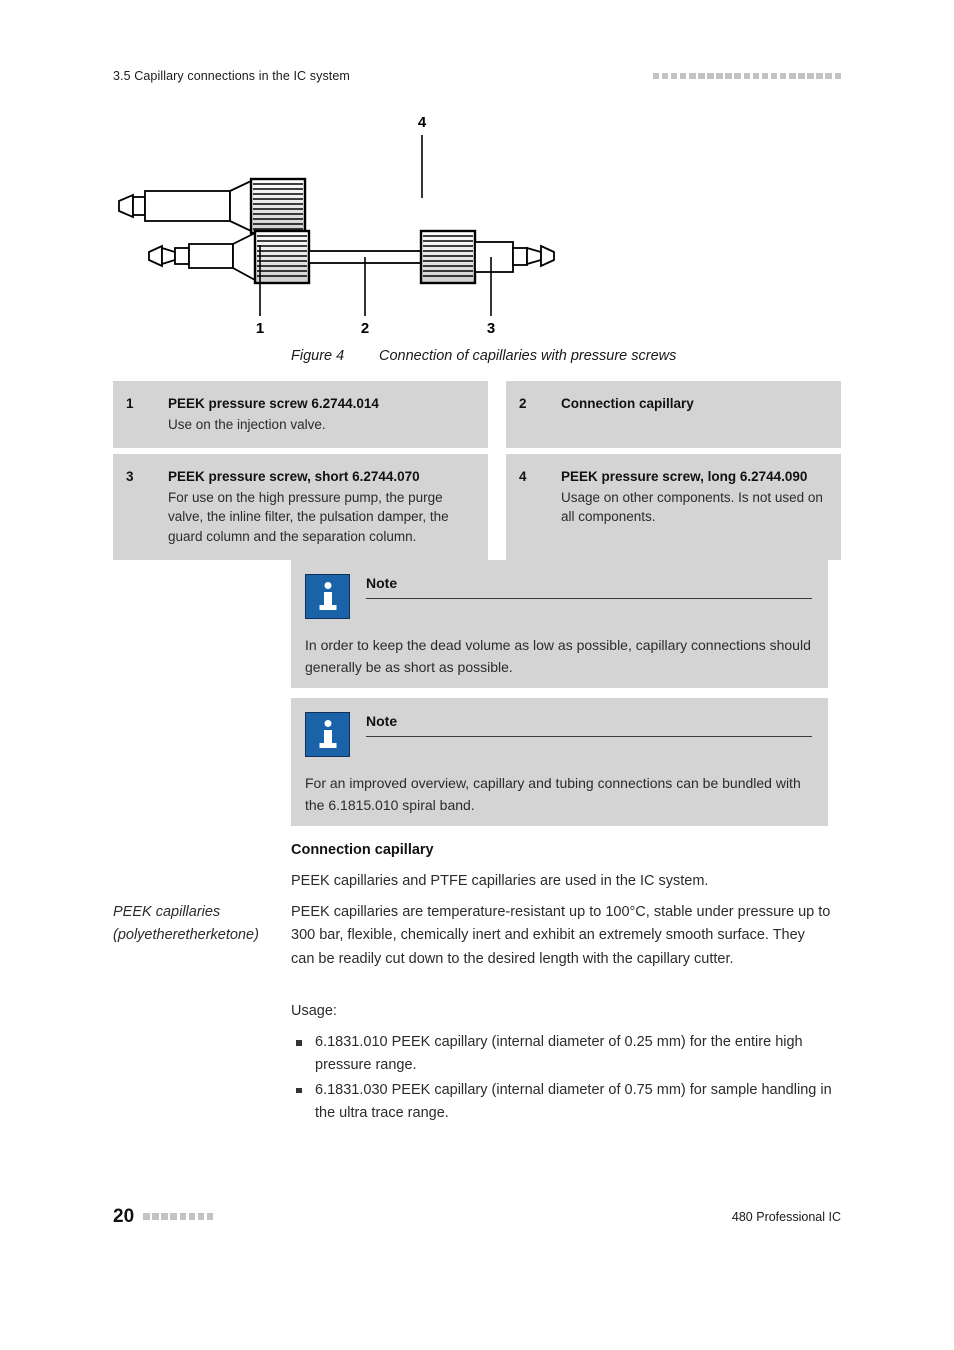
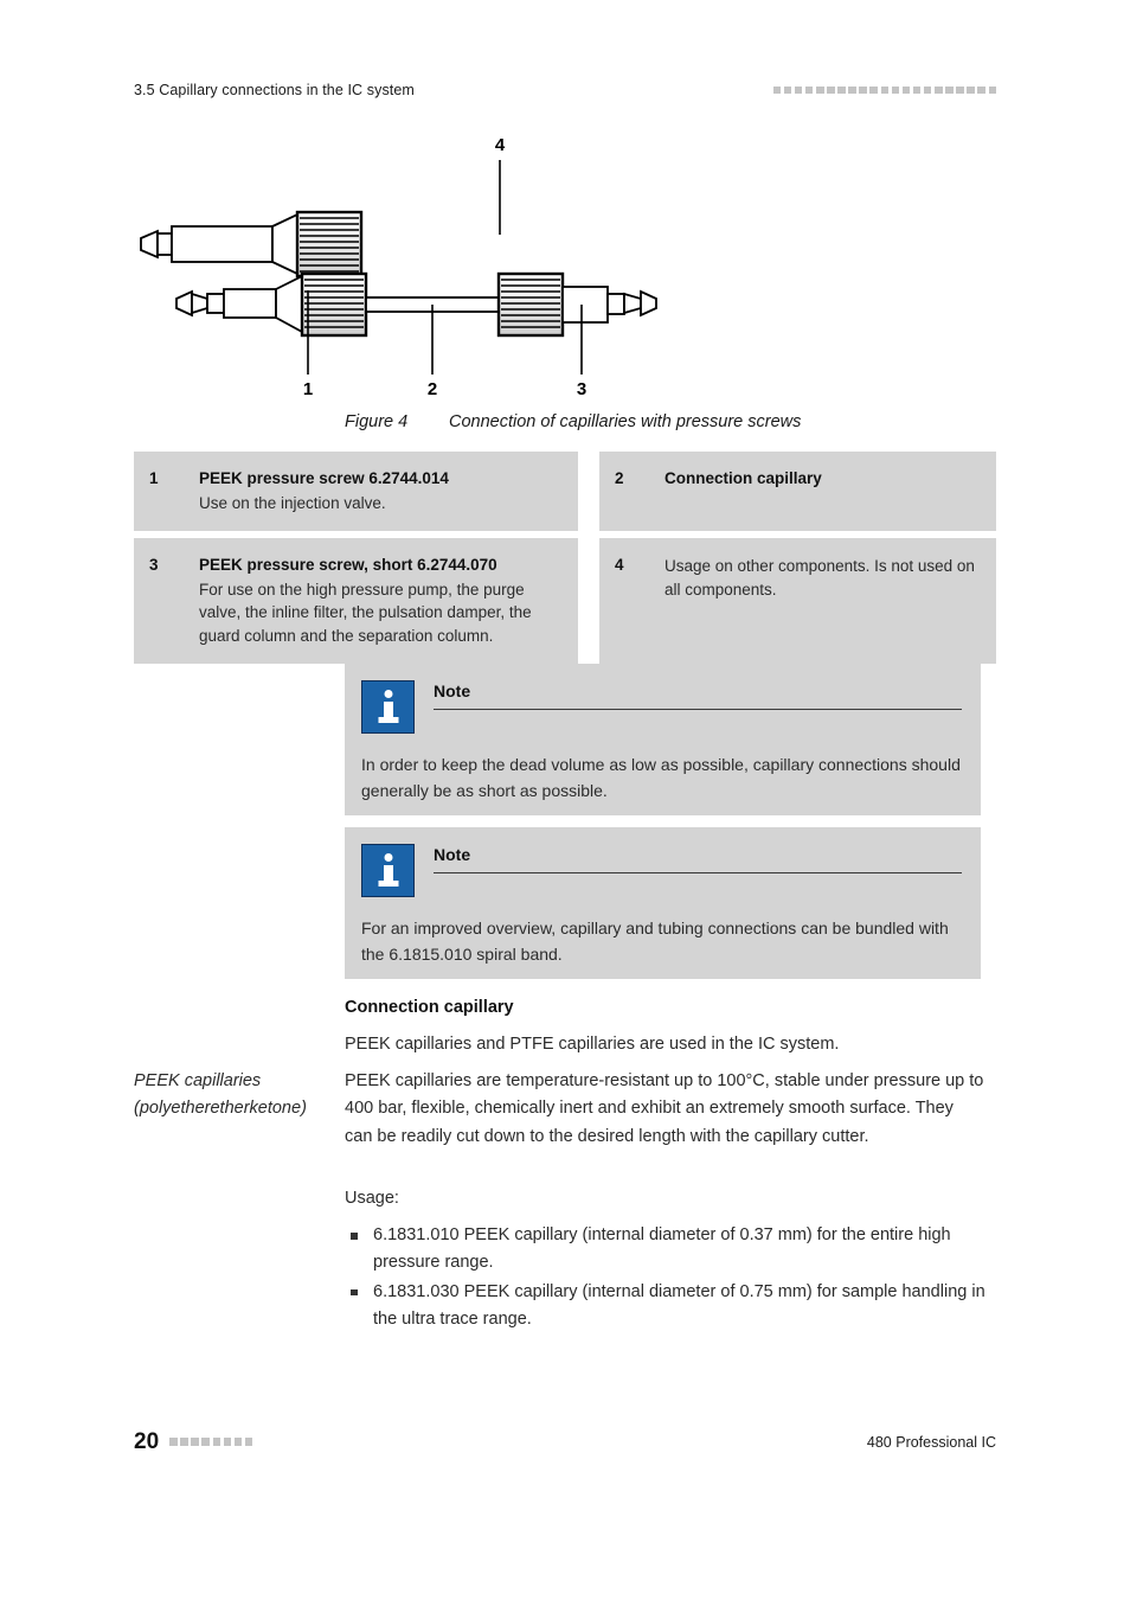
  3.5 Capillary connections in the IC system
  4
  1
  2
  3
  Figure 4 Connection of capillaries with pressure screws
  1
  PEEK pressure screw 6.2744.014
  Use on the injection valve.
  2
  Connection capillary
  3
  PEEK pressure screw, short 6.2744.070
  For use on the high pressure pump, the purge valve, the inline filter, the pulsation damper, the guard column and the separation column.
  4
- PEEK pressure screw, long 6.2744.090
  Usage on other components. Is not used on all components.
  Note
  In order to keep the dead volume as low as possible, capillary connections should generally be as short as possible.
  Note
  For an improved overview, capillary and tubing connections can be bundled with the 6.1815.010 spiral band.
  Connection capillary
  PEEK capillaries and PTFE capillaries are used in the IC system.
  PEEK capillaries (polyetheretherketone)
- PEEK capillaries are temperature-resistant up to 100°C, stable under pressure up to 300 bar, flexible, chemically inert and exhibit an extremely smooth surface. They can be readily cut down to the desired length with the capillary cutter.
+ PEEK capillaries are temperature-resistant up to 100°C, stable under pressure up to 400 bar, flexible, chemically inert and exhibit an extremely smooth surface. They can be readily cut down to the desired length with the capillary cutter.
  Usage:
- 6.1831.010 PEEK capillary (internal diameter of 0.25 mm) for the entire high pressure range.
+ 6.1831.010 PEEK capillary (internal diameter of 0.37 mm) for the entire high pressure range.
  6.1831.030 PEEK capillary (internal diameter of 0.75 mm) for sample handling in the ultra trace range.
  20
  480 Professional IC
